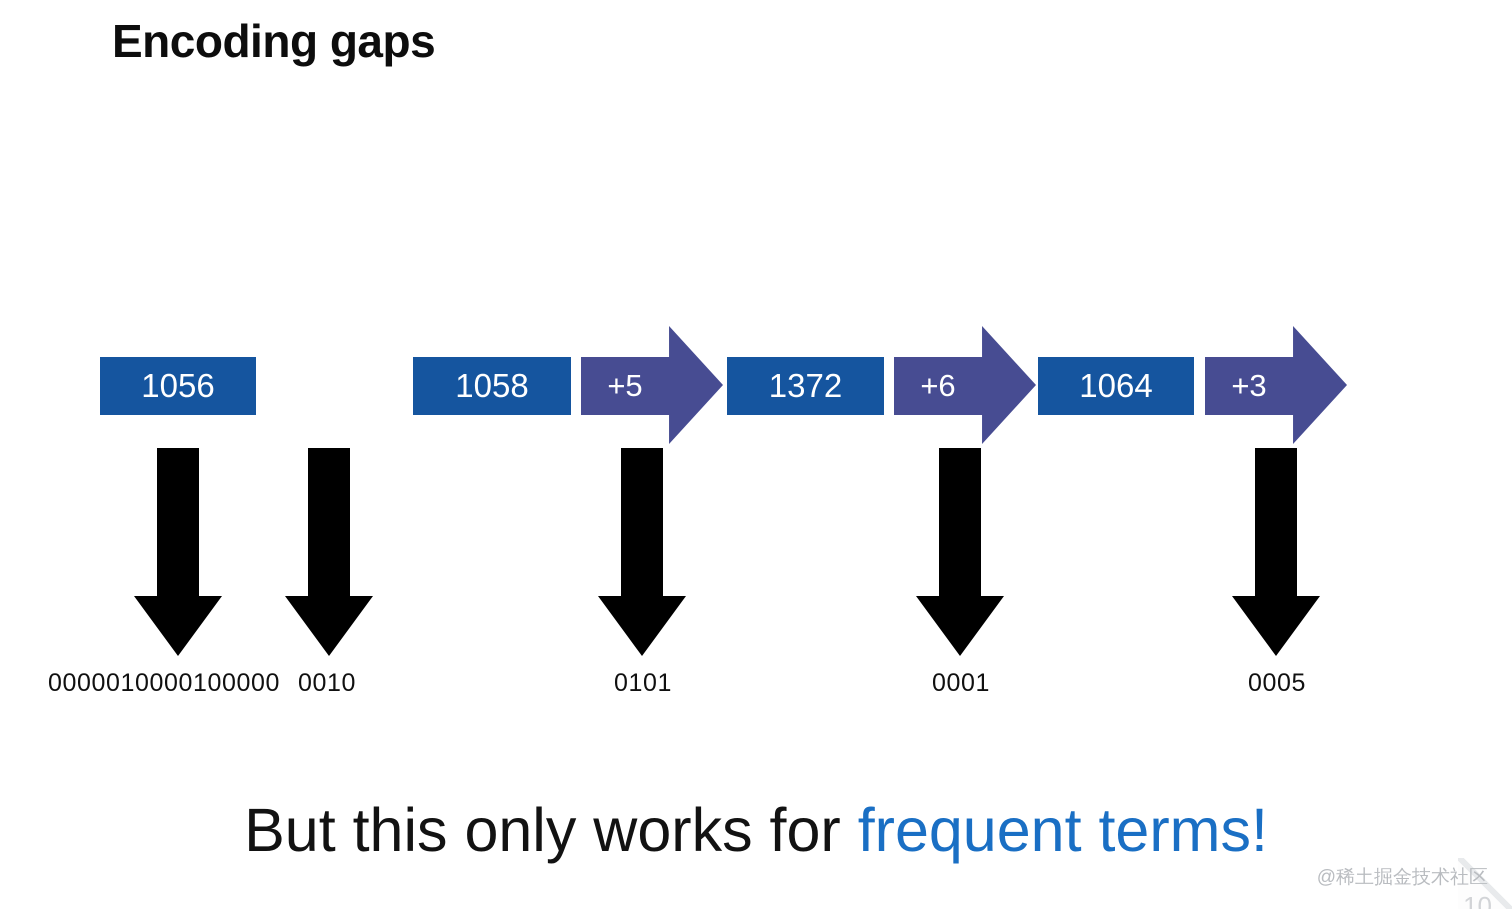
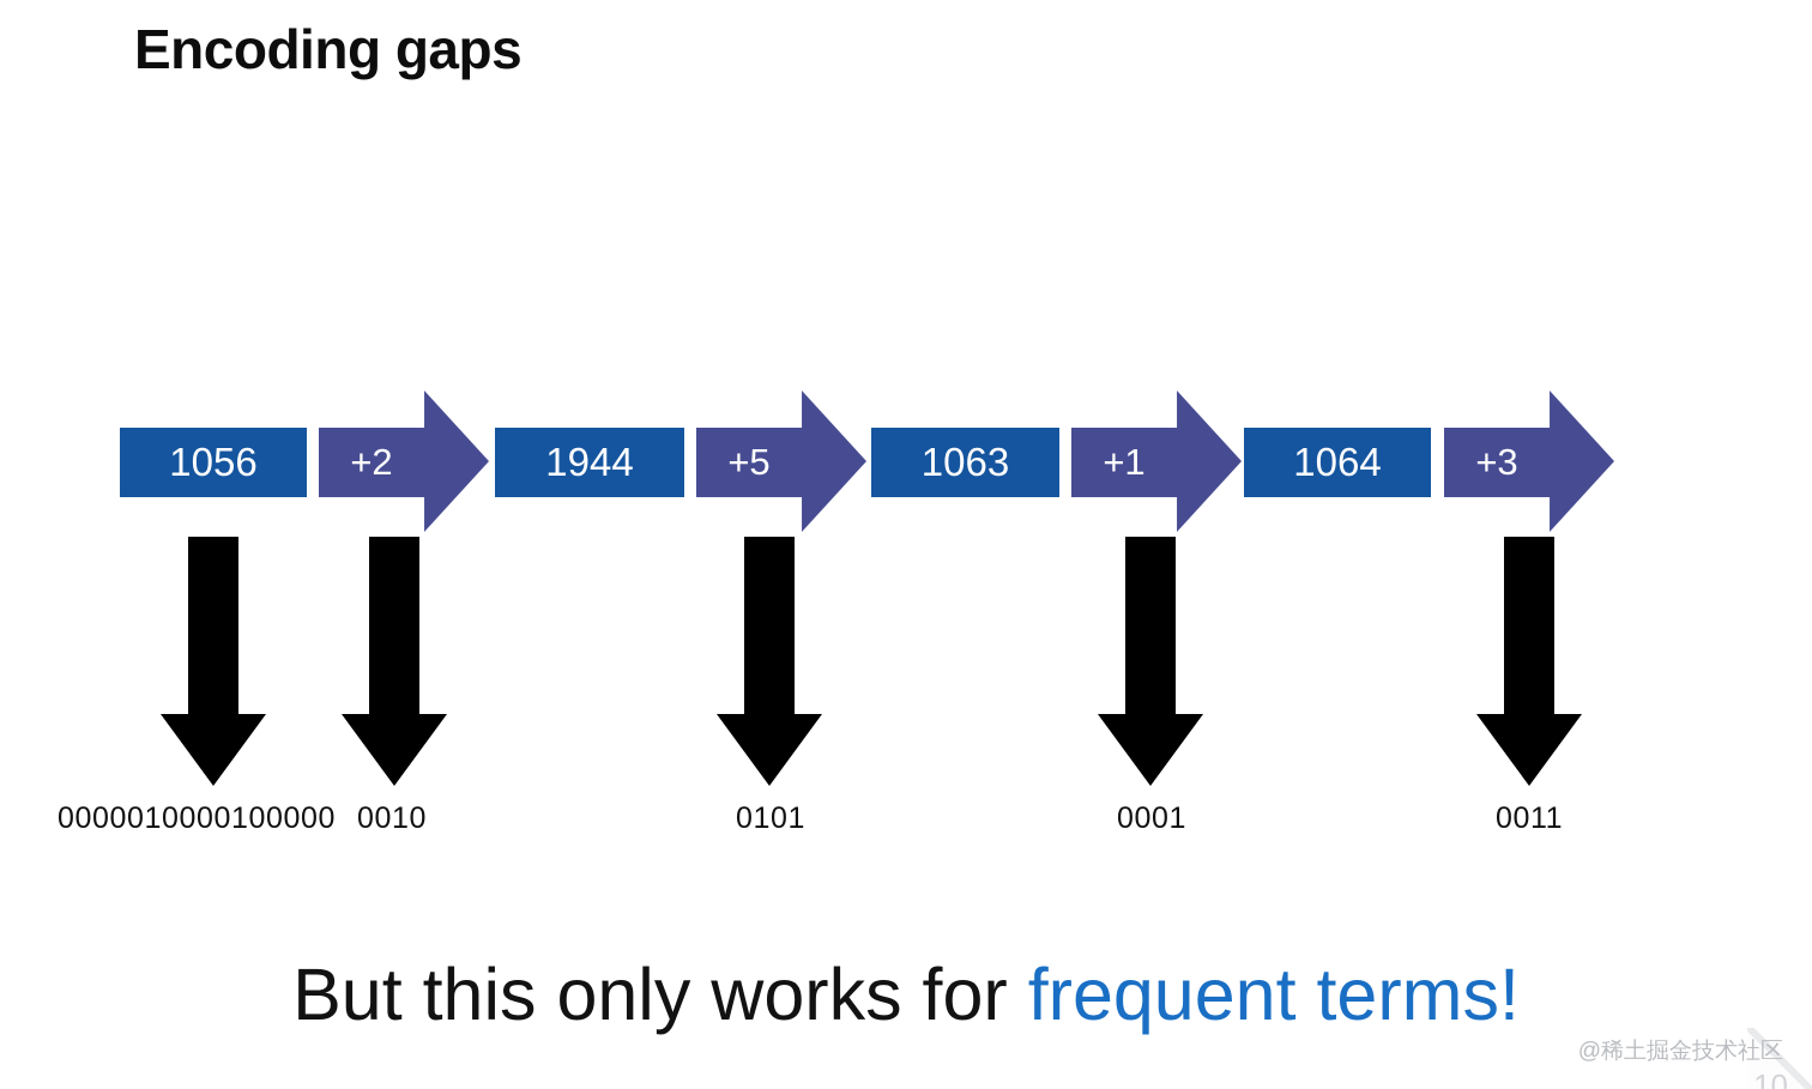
  Encoding gaps
  1056
+ +2
- 1058
+ 1944
  +5
- 1372
+ 1063
- +6
+ +1
  1064
  +3
  0000010000100000
  0010
  0101
  0001
- 0005
+ 0011
  But this only works for frequent terms!
  @稀土掘金技术社区
  10
